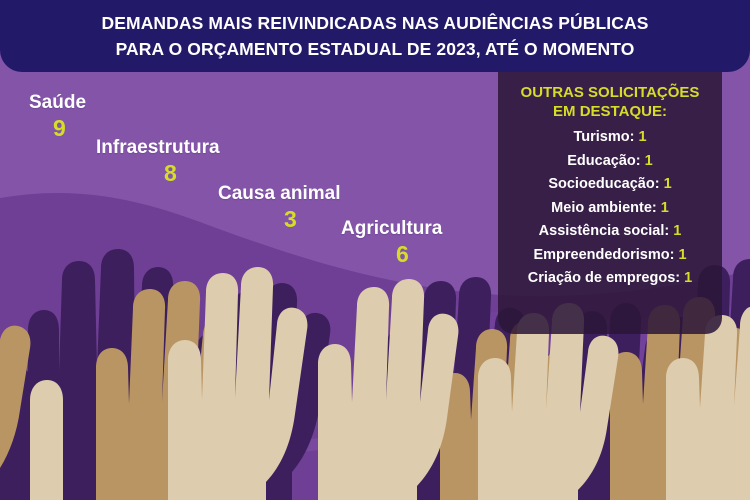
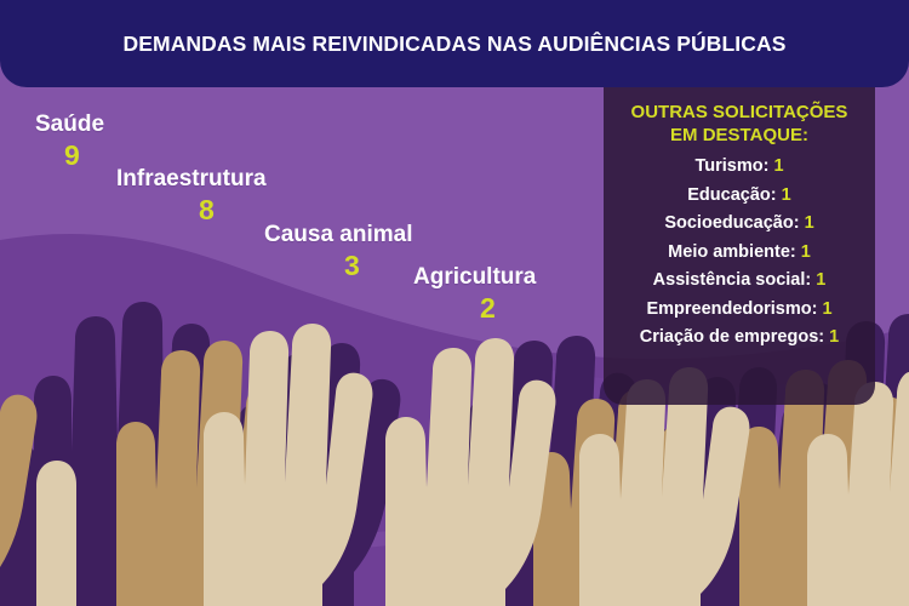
  DEMANDAS MAIS REIVINDICADAS NAS AUDIÊNCIAS PÚBLICAS
- PARA O ORÇAMENTO ESTADUAL DE 2023, ATÉ O MOMENTO
  Saúde
  9
  Infraestrutura
  8
  Causa animal
  3
  Agricultura
- 6
+ 2
  OUTRAS SOLICITAÇÕES
  EM DESTAQUE:
  Turismo: 1
  Educação: 1
  Socioeducação: 1
  Meio ambiente: 1
  Assistência social: 1
  Empreendedorismo: 1
  Criação de empregos: 1
